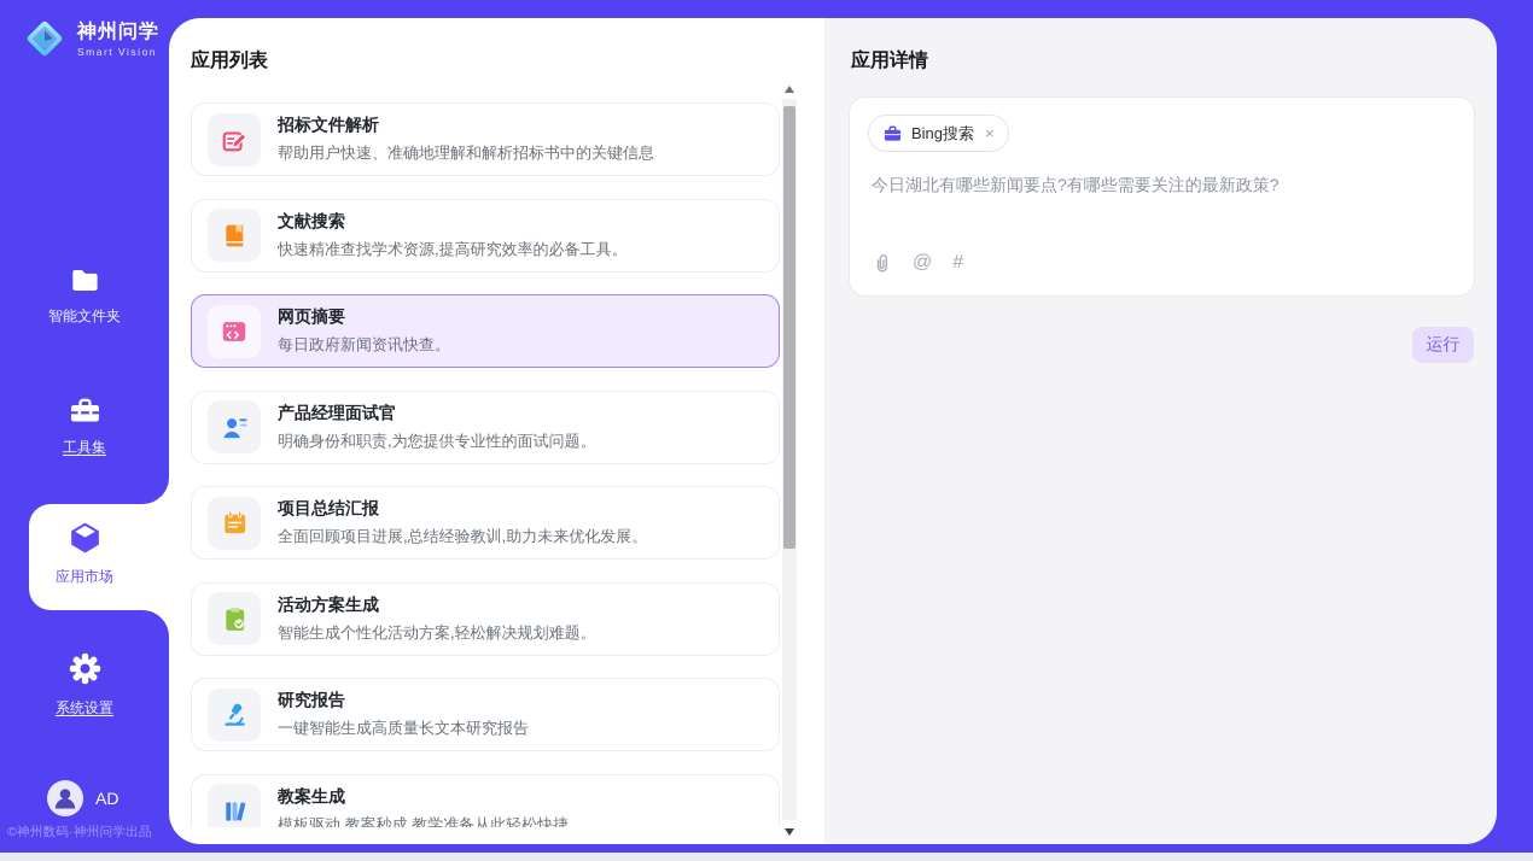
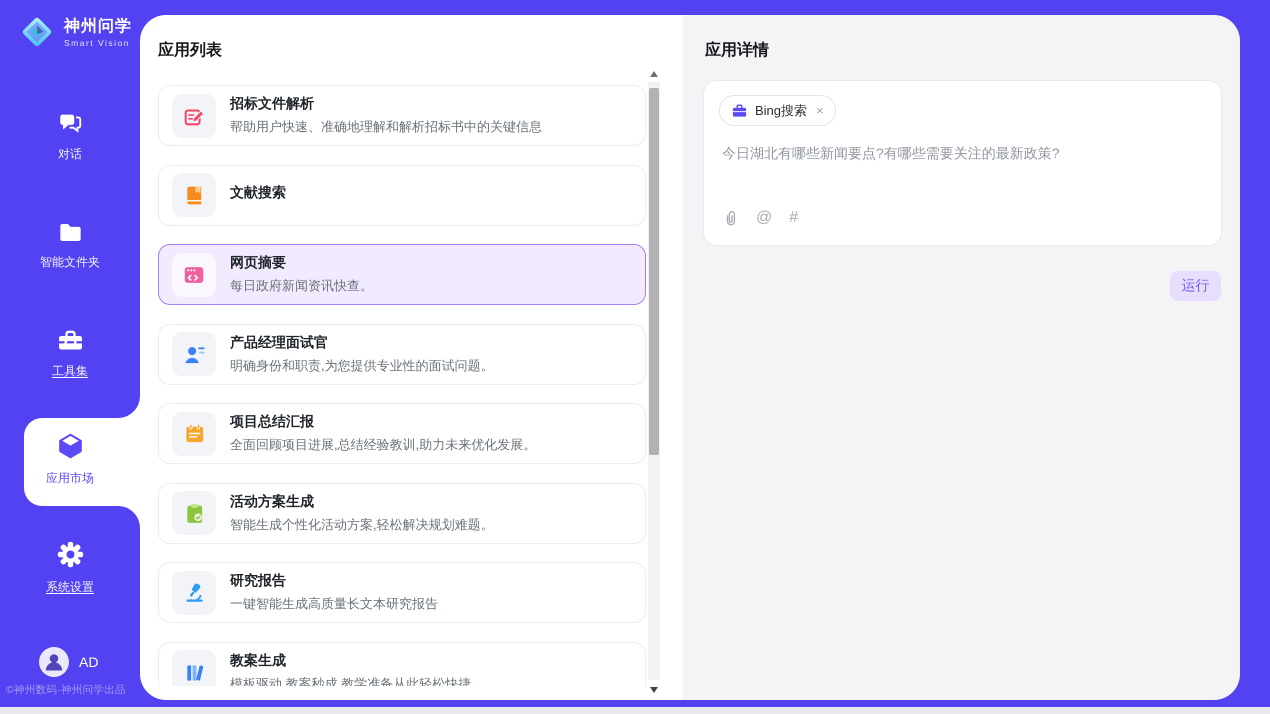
  神州问学
  Smart Vision
+ 对话
  智能文件夹
  工具集
  应用市场
  系统设置
  AD
  ©神州数码·神州问学出品
  应用列表
  招标文件解析
  帮助用户快速、准确地理解和解析招标书中的关键信息
  文献搜索
- 快速精准查找学术资源,提高研究效率的必备工具。
  网页摘要
  每日政府新闻资讯快查。
  产品经理面试官
  明确身份和职责,为您提供专业性的面试问题。
  项目总结汇报
  全面回顾项目进展,总结经验教训,助力未来优化发展。
  活动方案生成
  智能生成个性化活动方案,轻松解决规划难题。
  研究报告
  一键智能生成高质量长文本研究报告
  教案生成
  模板驱动,教案秒成,教学准备从此轻松快捷
  应用详情
  Bing搜索
  ×
  今日湖北有哪些新闻要点?有哪些需要关注的最新政策?
  @
  #
  运行
